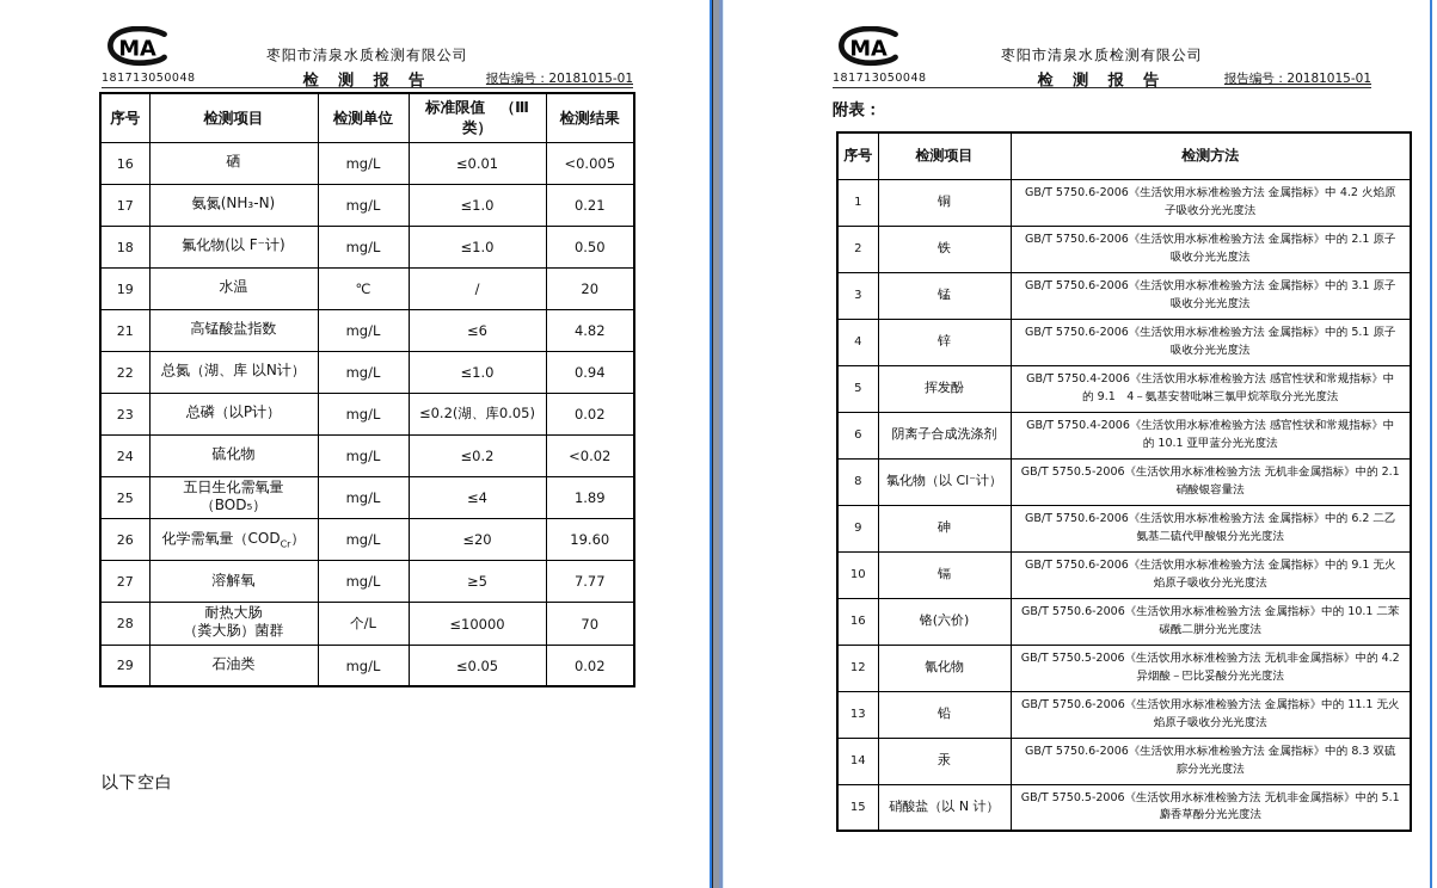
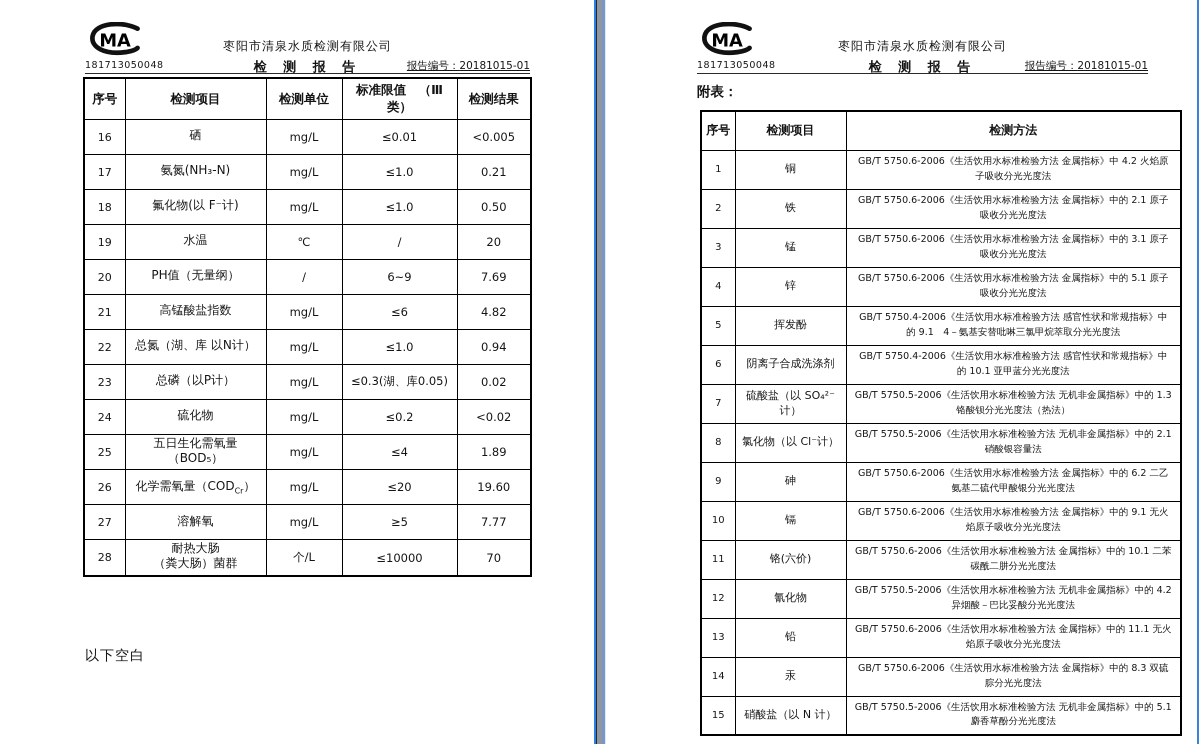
  MA
  枣阳市清泉水质检测有限公司
  181713050048
  检 测 报 告
  报告编号：20181015-01
  序号	检测项目	检测单位	标准限值 （Ⅲ类）	检测结果
  16	硒	mg/L	≤0.01	<0.005
  17	氨氮(NH₃-N)	mg/L	≤1.0	0.21
  18	氟化物(以 F⁻计)	mg/L	≤1.0	0.50
  19	水温	℃	/	20
+ 20	PH值（无量纲）	/	6~9	7.69
  21	高锰酸盐指数	mg/L	≤6	4.82
  22	总氮（湖、库 以N计）	mg/L	≤1.0	0.94
- 23	总磷（以P计）	mg/L	≤0.2(湖、库0.05)	0.02
+ 23	总磷（以P计）	mg/L	≤0.3(湖、库0.05)	0.02
  24	硫化物	mg/L	≤0.2	<0.02
  25	五日生化需氧量（BOD₅）	mg/L	≤4	1.89
  26	化学需氧量（CODCr）	mg/L	≤20	19.60
  27	溶解氧	mg/L	≥5	7.77
  28	耐热大肠 （粪大肠）菌群	个/L	≤10000	70
- 29	石油类	mg/L	≤0.05	0.02
  以下空白
  MA
  枣阳市清泉水质检测有限公司
  181713050048
  检 测 报 告
  报告编号：20181015-01
  附表：
  序号	检测项目	检测方法
  1	铜	GB/T 5750.6-2006《生活饮用水标准检验方法 金属指标》中 4.2 火焰原子吸收分光光度法
  2	铁	GB/T 5750.6-2006《生活饮用水标准检验方法 金属指标》中的 2.1 原子吸收分光光度法
  3	锰	GB/T 5750.6-2006《生活饮用水标准检验方法 金属指标》中的 3.1 原子吸收分光光度法
  4	锌	GB/T 5750.6-2006《生活饮用水标准检验方法 金属指标》中的 5.1 原子吸收分光光度法
  5	挥发酚	GB/T 5750.4-2006《生活饮用水标准检验方法 感官性状和常规指标》中的 9.1 4－氨基安替吡啉三氯甲烷萃取分光光度法
  6	阴离子合成洗涤剂	GB/T 5750.4-2006《生活饮用水标准检验方法 感官性状和常规指标》中的 10.1 亚甲蓝分光光度法
+ 7	硫酸盐（以 SO₄²⁻计）	GB/T 5750.5-2006《生活饮用水标准检验方法 无机非金属指标》中的 1.3 铬酸钡分光光度法（热法）
  8	氯化物（以 Cl⁻计）	GB/T 5750.5-2006《生活饮用水标准检验方法 无机非金属指标》中的 2.1 硝酸银容量法
  9	砷	GB/T 5750.6-2006《生活饮用水标准检验方法 金属指标》中的 6.2 二乙氨基二硫代甲酸银分光光度法
  10	镉	GB/T 5750.6-2006《生活饮用水标准检验方法 金属指标》中的 9.1 无火焰原子吸收分光光度法
- 16	铬(六价)	GB/T 5750.6-2006《生活饮用水标准检验方法 金属指标》中的 10.1 二苯碳酰二肼分光光度法
+ 11	铬(六价)	GB/T 5750.6-2006《生活饮用水标准检验方法 金属指标》中的 10.1 二苯碳酰二肼分光光度法
  12	氰化物	GB/T 5750.5-2006《生活饮用水标准检验方法 无机非金属指标》中的 4.2 异烟酸－巴比妥酸分光光度法
  13	铅	GB/T 5750.6-2006《生活饮用水标准检验方法 金属指标》中的 11.1 无火焰原子吸收分光光度法
  14	汞	GB/T 5750.6-2006《生活饮用水标准检验方法 金属指标》中的 8.3 双硫腙分光光度法
  15	硝酸盐（以 N 计）	GB/T 5750.5-2006《生活饮用水标准检验方法 无机非金属指标》中的 5.1 麝香草酚分光光度法
